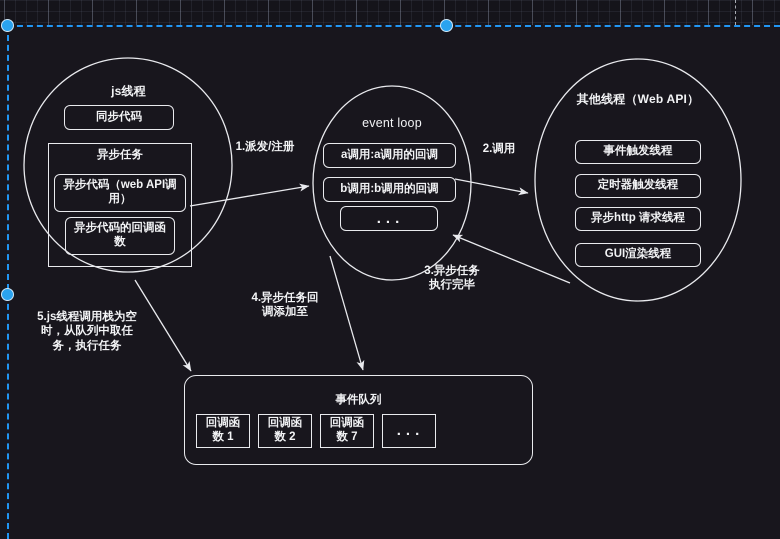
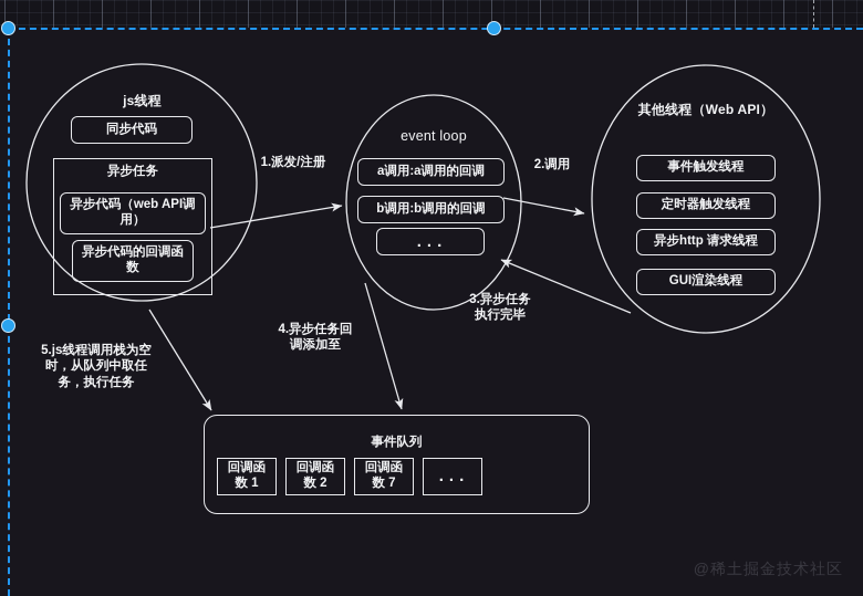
  js线程
  同步代码
  异步任务
  异步代码（web API调用）
  异步代码的回调函数
  event loop
  a调用:a调用的回调
  b调用:b调用的回调
  ...
  其他线程（Web API）
  事件触发线程
  定时器触发线程
  异步http 请求线程
  GUI渲染线程
  事件队列
  回调函数 1
  回调函数 2
  回调函数 7
  ...
  1.派发/注册
  2.调用
  3.异步任务
  执行完毕
  4.异步任务回
  调添加至
  5.js线程调用栈为空
  时，从队列中取任
  务，执行任务
+ @稀土掘金技术社区
